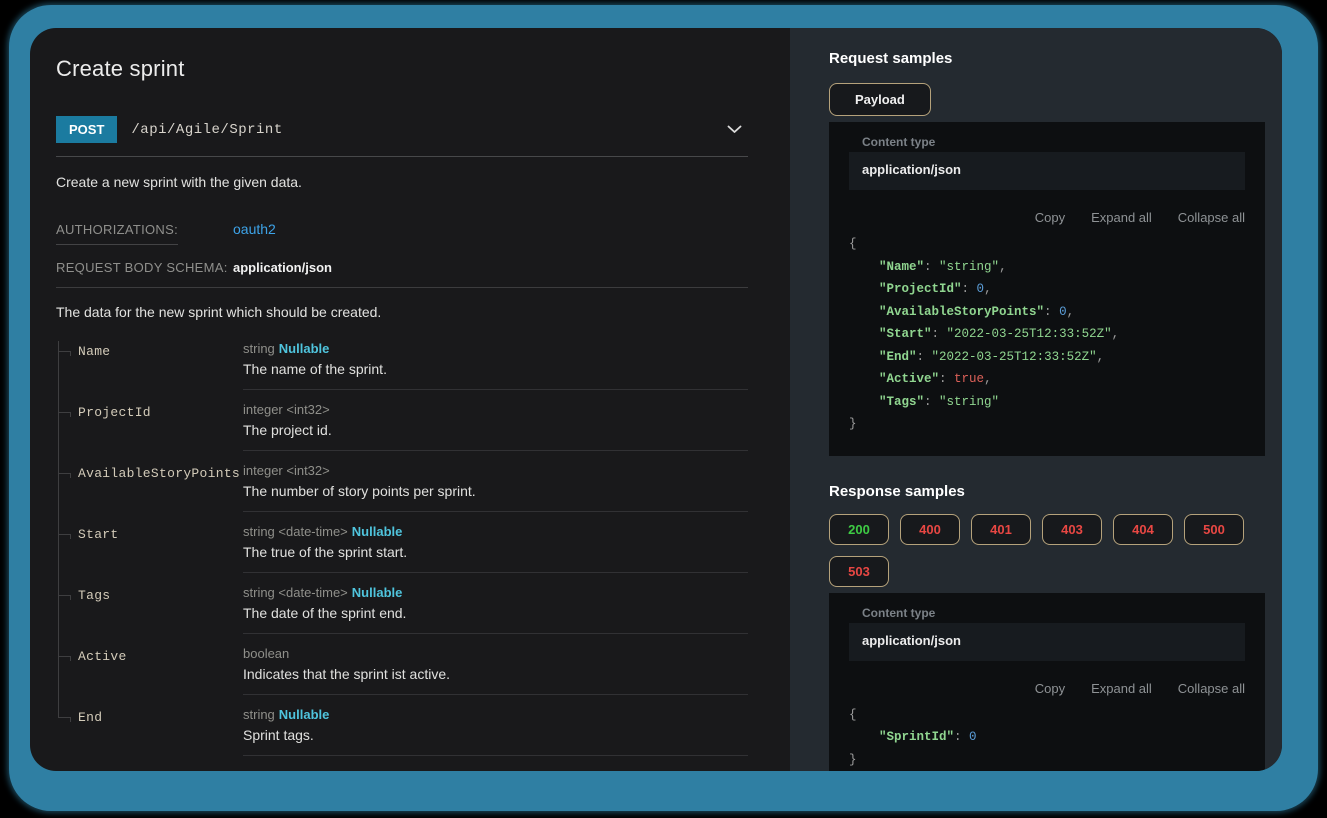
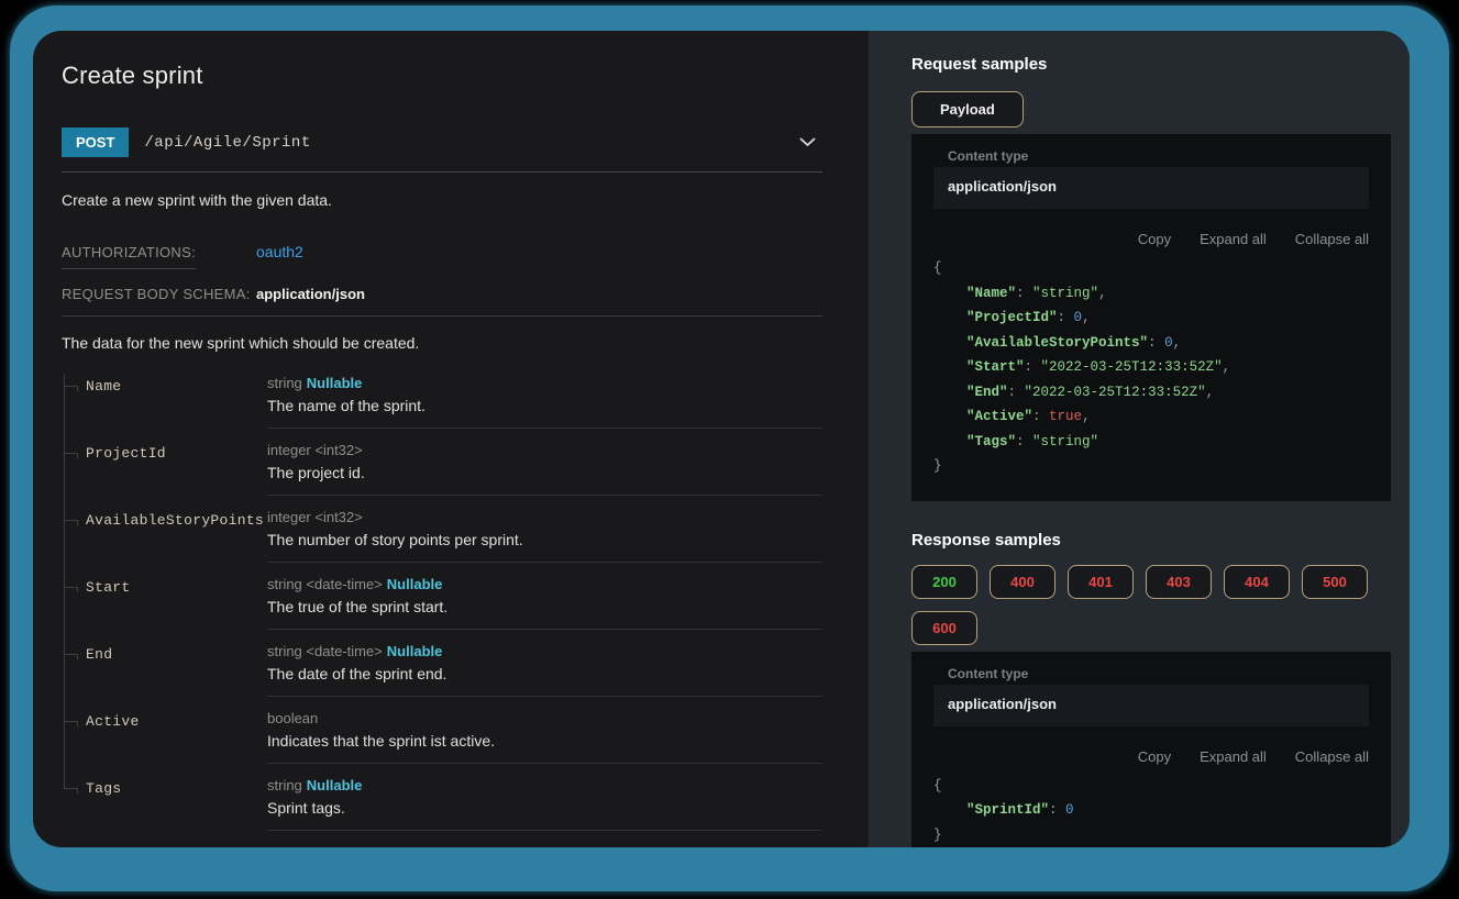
  Create sprint
  POST
  /api/Agile/Sprint
  Create a new sprint with the given data.
  AUTHORIZATIONS:
  oauth2
  REQUEST BODY SCHEMA:
  application/json
  The data for the new sprint which should be created.
  Name
  string Nullable
  The name of the sprint.
  ProjectId
  integer <int32>
  The project id.
  AvailableStoryPoints
  integer <int32>
  The number of story points per sprint.
  Start
  string <date-time> Nullable
  The true of the sprint start.
- Tags
+ End
  string <date-time> Nullable
  The date of the sprint end.
  Active
  boolean
  Indicates that the sprint ist active.
- End
+ Tags
  string Nullable
  Sprint tags.
  Request samples
  Payload
  Content type
  application/json
  Copy
  Expand all
  Collapse all
  {
  "Name": "string",
  "ProjectId": 0,
  "AvailableStoryPoints": 0,
  "Start": "2022-03-25T12:33:52Z",
  "End": "2022-03-25T12:33:52Z",
  "Active": true,
  "Tags": "string"
  }
  Response samples
  200
  400
  401
  403
  404
  500
- 503
+ 600
  Content type
  application/json
  Copy
  Expand all
  Collapse all
  {
  "SprintId": 0
  }
